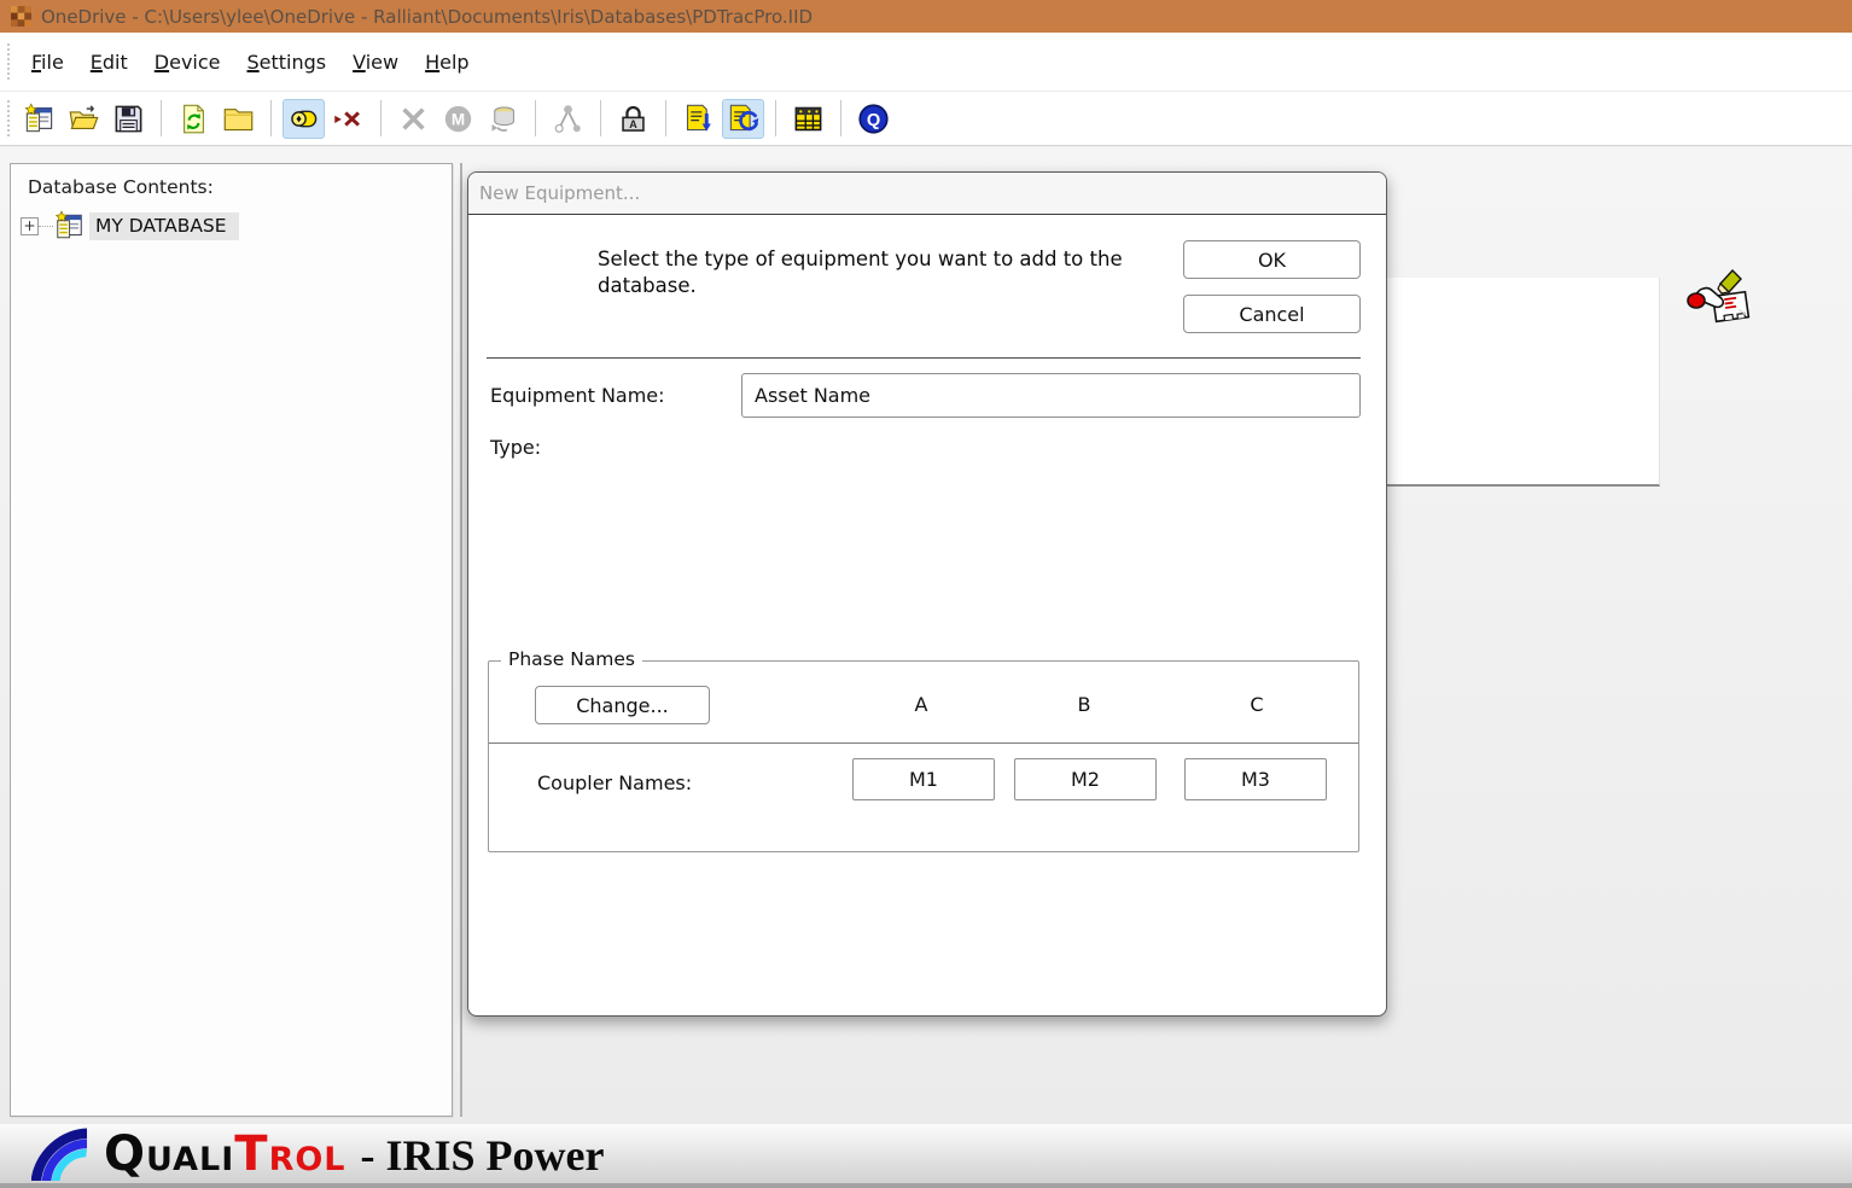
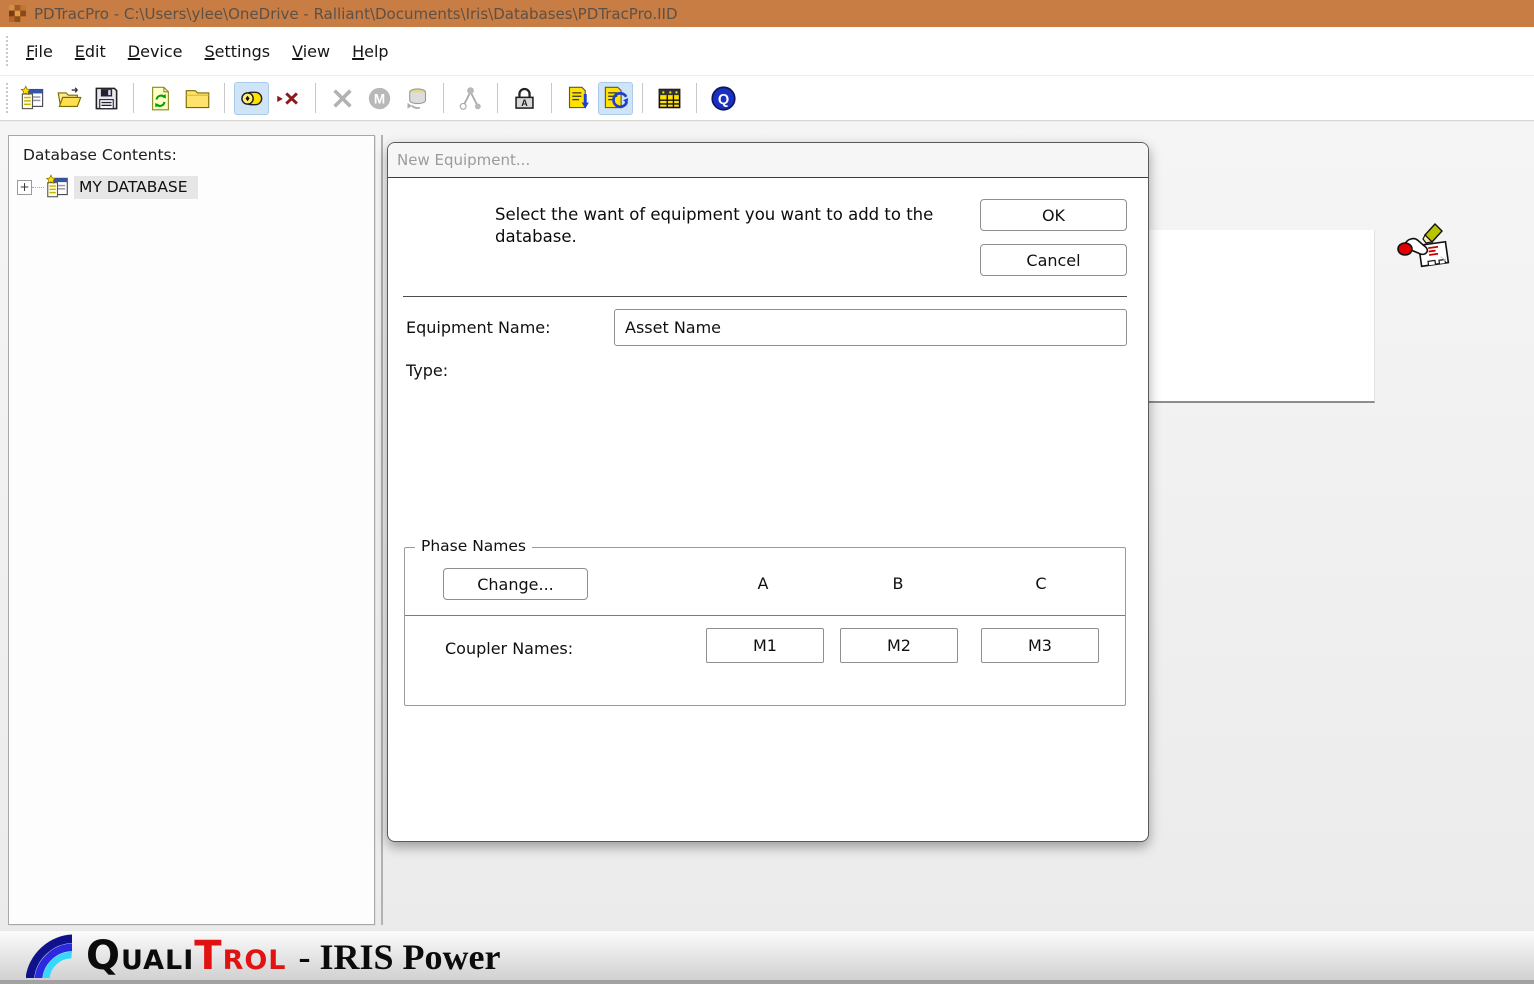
- OneDrive - C:\Users\ylee\OneDrive - Ralliant\Documents\Iris\Databases\PDTracPro.IID
+ PDTracPro - C:\Users\ylee\OneDrive - Ralliant\Documents\Iris\Databases\PDTracPro.IID
  File
  Edit
  Device
  Settings
  View
  Help
  M
  A
  Q
  Database Contents:
  +
  MY DATABASE
  New Equipment...
- Select the type of equipment you want to add to the database.
+ Select the want of equipment you want to add to the database.
  OK
  Cancel
  Equipment Name:
  Asset Name
  Type:
  Phase Names
  Change...
  A
  B
  C
  Coupler Names:
  M1
  M2
  M3
  QUALITROL - IRIS Power
